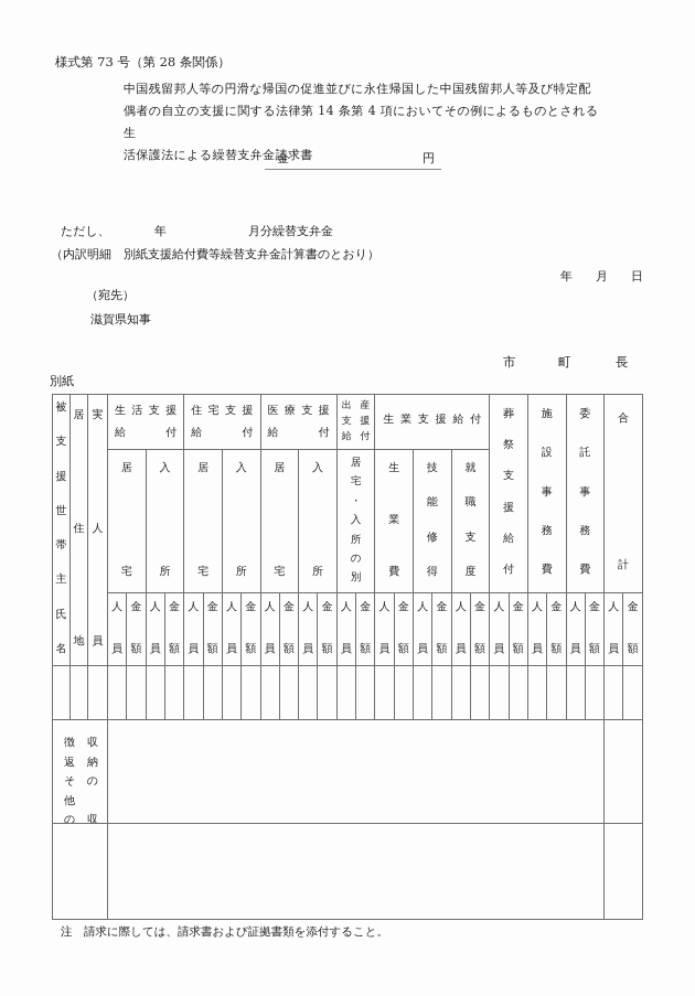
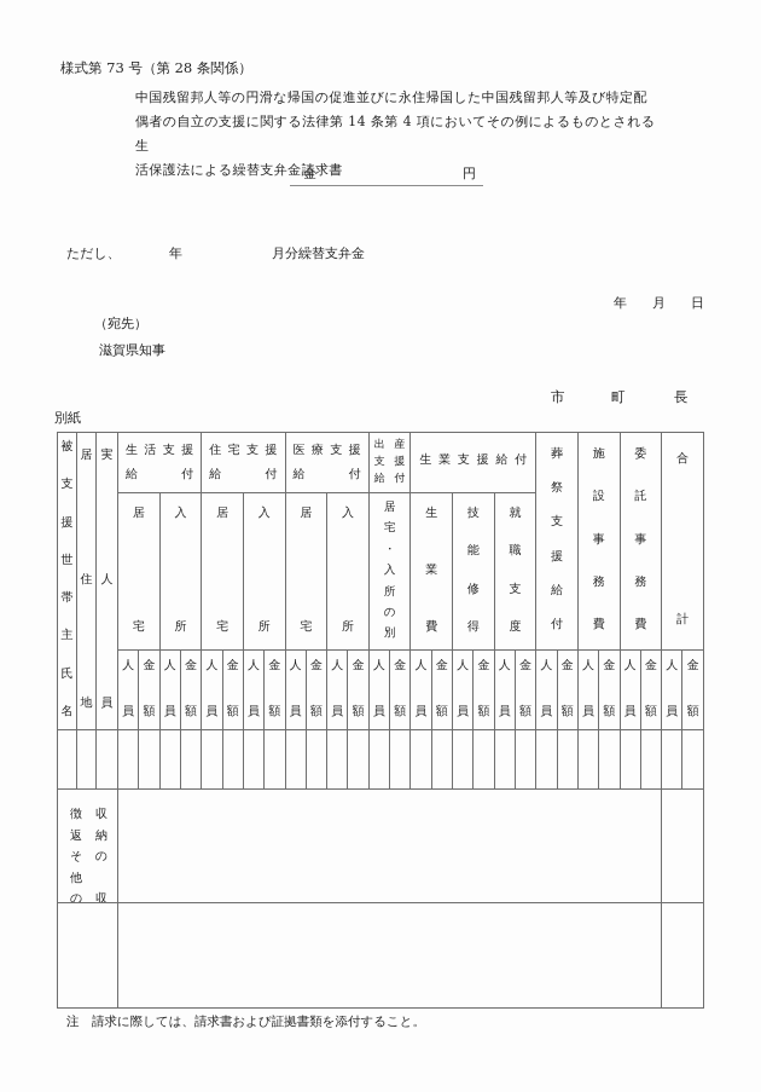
  様式第 73 号（第 28 条関係）
  中国残留邦人等の円滑な帰国の促進並びに永住帰国した中国残留邦人等及び特定配
  偶者の自立の支援に関する法律第 14 条第 4 項においてその例によるものとされる生
  活保護法による繰替支弁金請求書
  金
  円
  ただし、
  年
  月分繰替支弁金
- （内訳明細 別紙支援給付費等繰替支弁金計算書のとおり）
  年
  月
  日
  （宛先）
  滋賀県知事
  市
  町
  長
  別紙
  被支援世帯主氏名	居住地	実人員	生 活 支 援 給 付	住 宅 支 援 給 付	医 療 支 援 給 付	出 産 支 援 給 付	生 業 支 援 給 付	葬祭支援給付	施設事務費	委託事務費	合計
  居宅	入所	居宅	入所	居宅	入所	居宅・入所の別	生業費	技能修得	就職支度
  人員	金額	人員	金額	人員	金額	人員	金額	人員	金額	人員	金額	人員	金額	人員	金額	人員	金額	人員	金額	人員	金額	人員	金額	人員	金額	人員	金額
  徴 収 返 納 そ の 他 の 収
  注 請求に際しては、請求書および証拠書類を添付すること。
